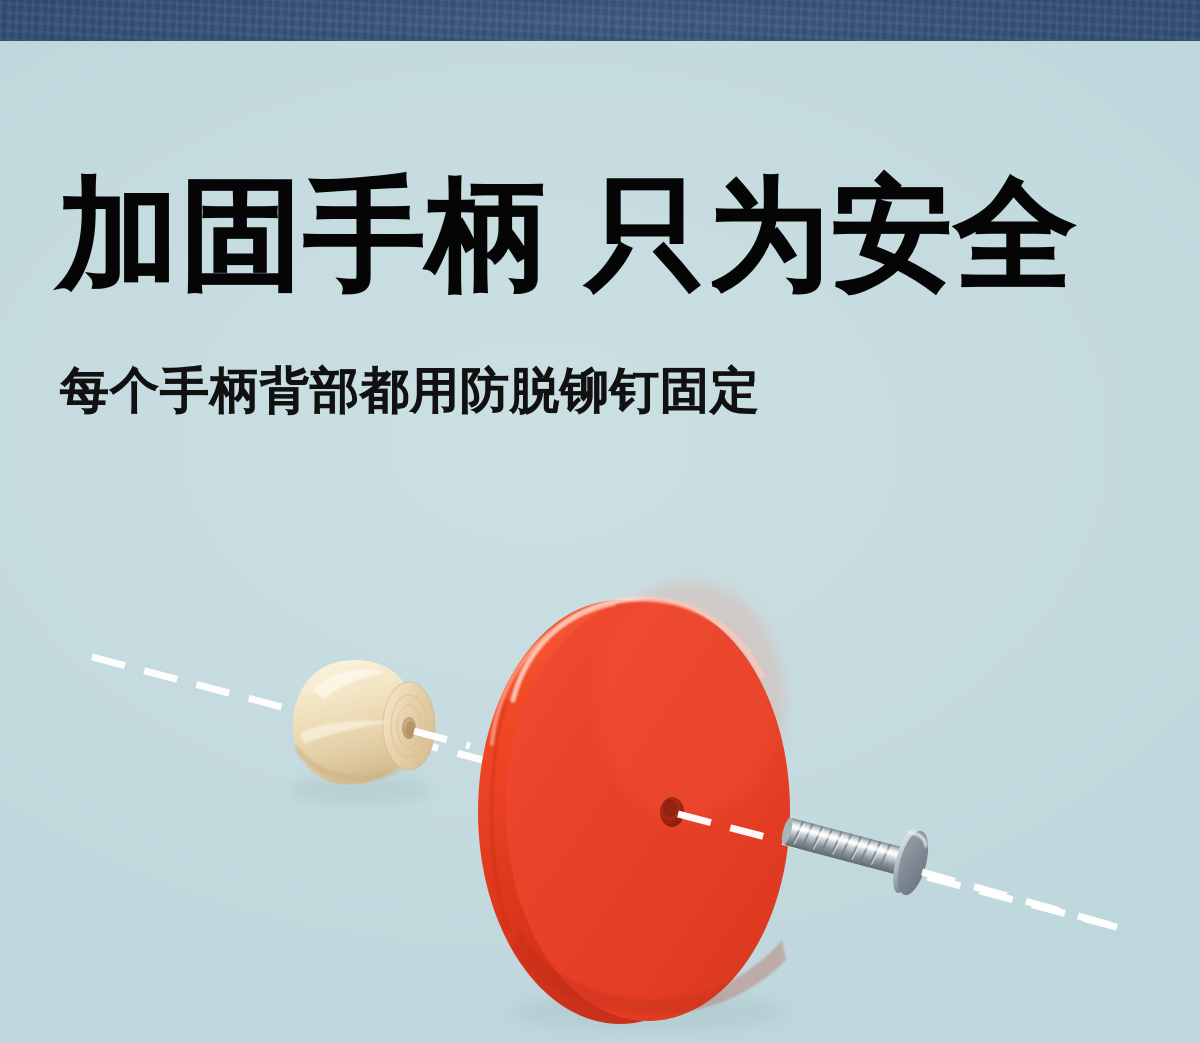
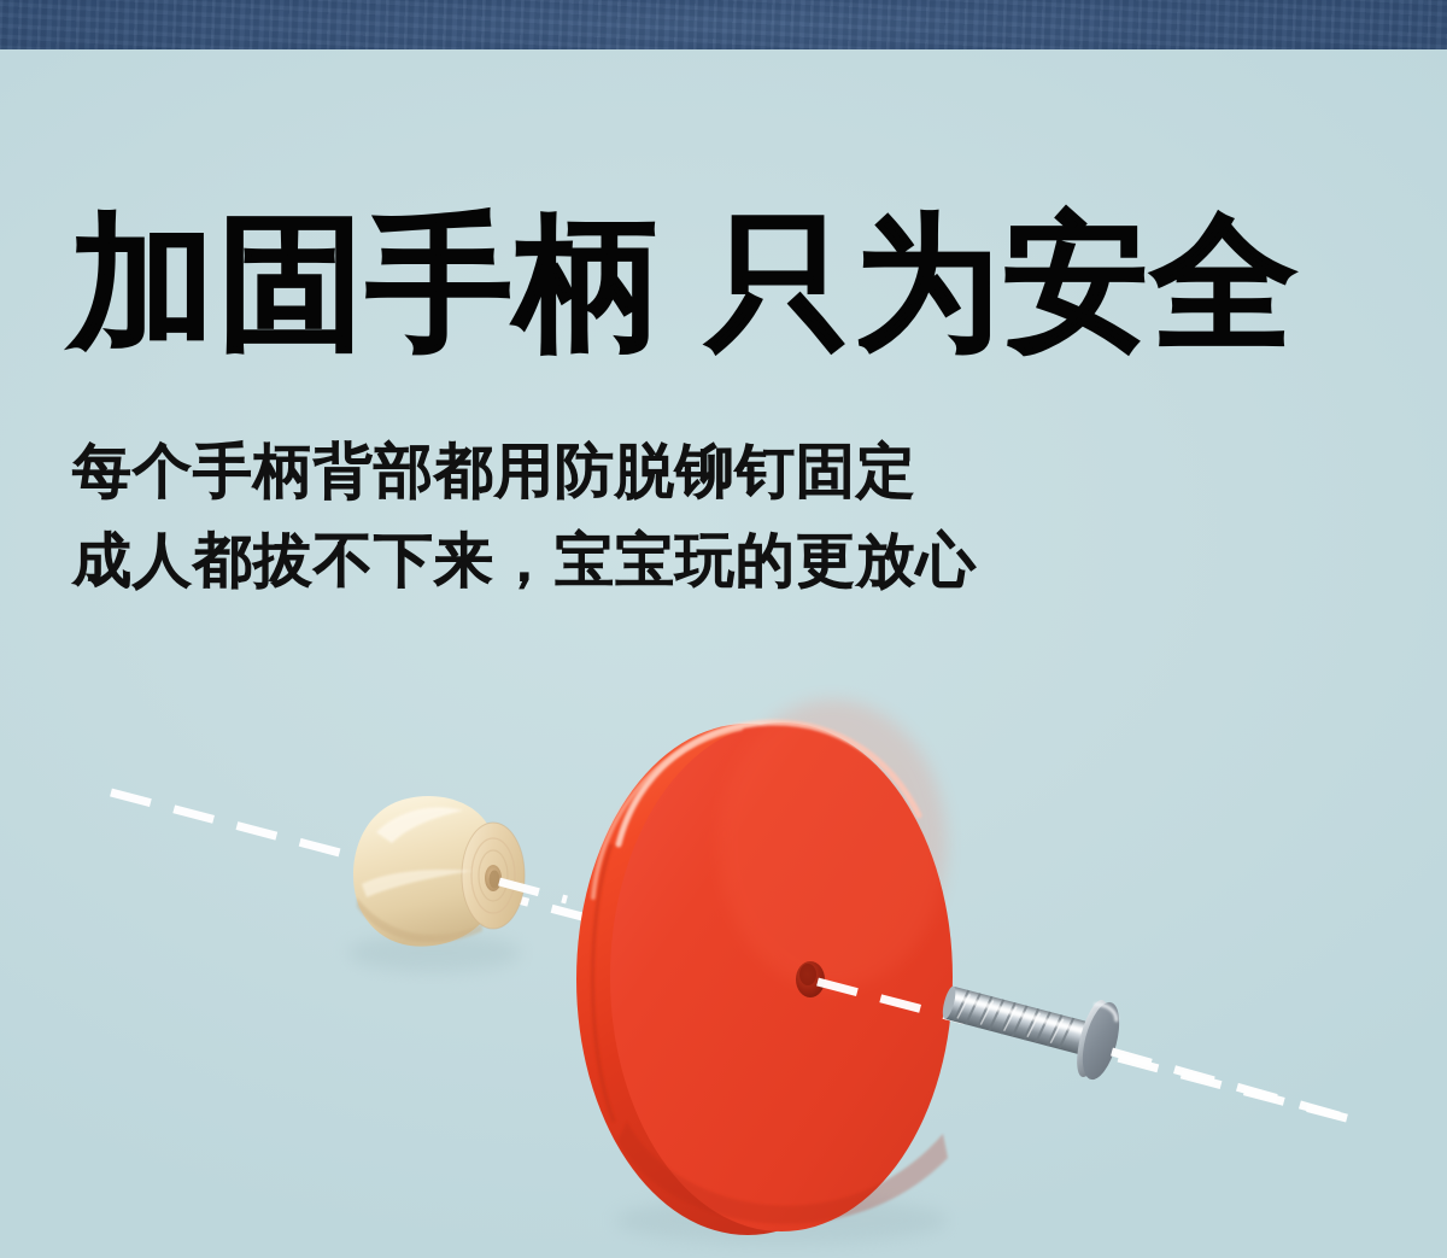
  加固手柄 只为安全
  每个手柄背部都用防脱铆钉固定
+ 成人都拔不下来，宝宝玩的更放心
